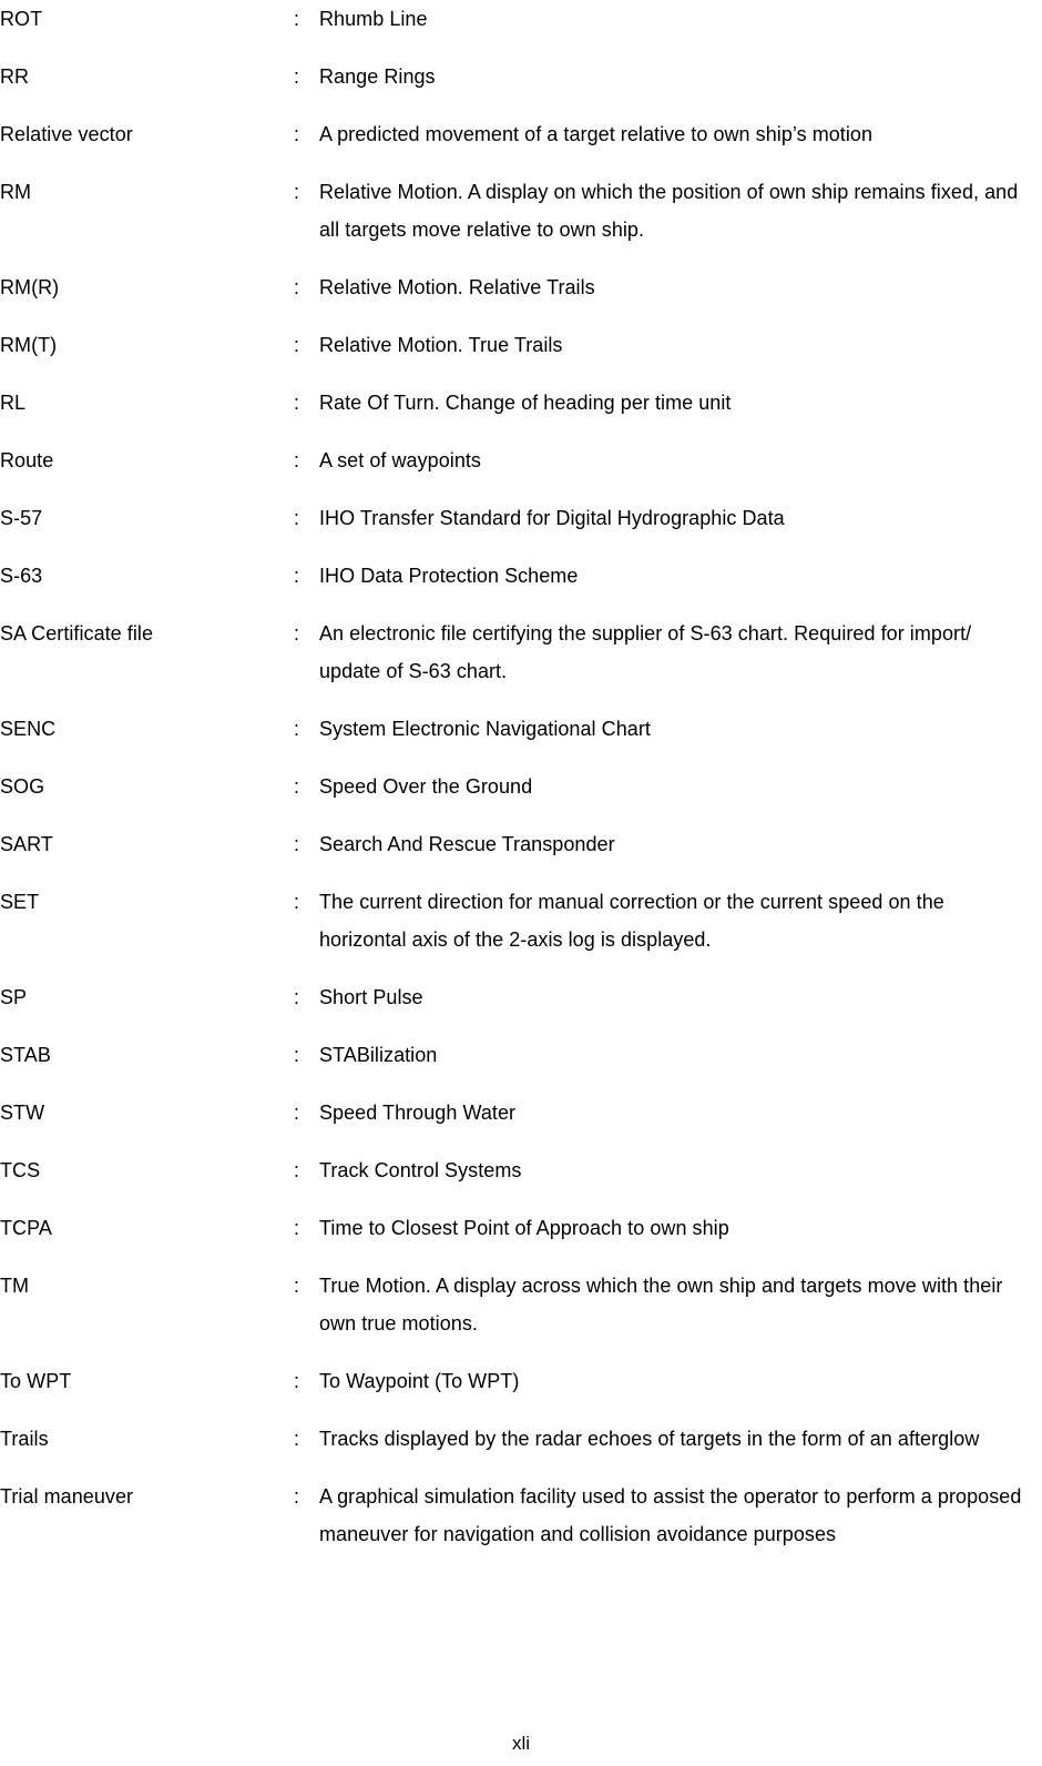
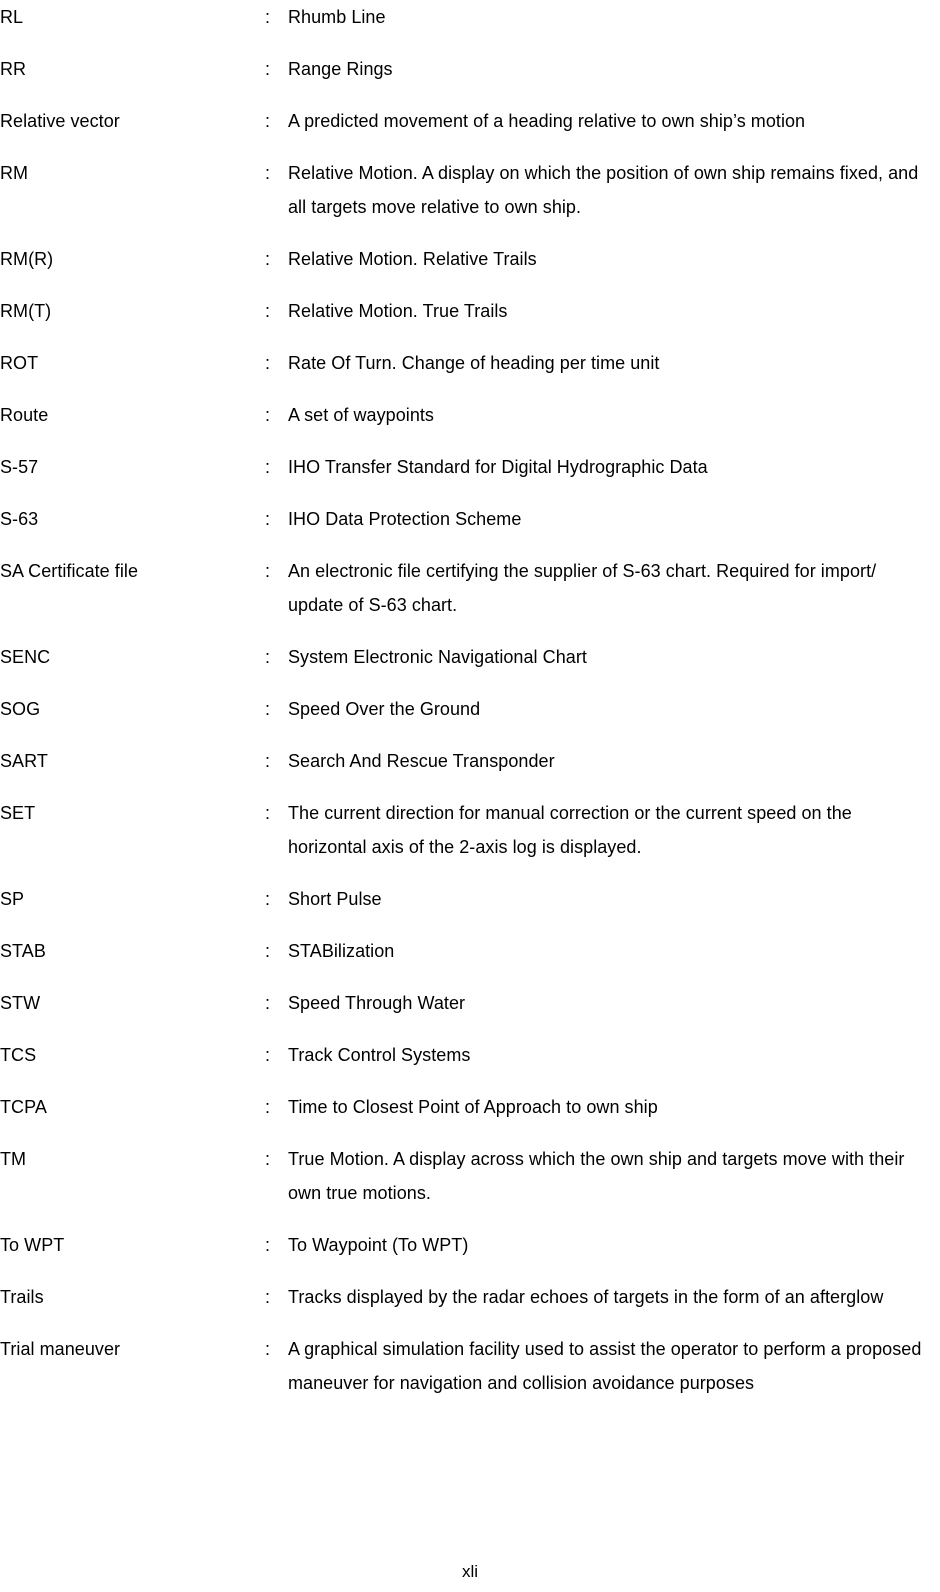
- ROT
+ RL
  :
  Rhumb Line
  RR
  :
  Range Rings
  Relative vector
  :
- A predicted movement of a target relative to own ship’s motion
+ A predicted movement of a heading relative to own ship’s motion
  RM
  :
  Relative Motion. A display on which the position of own ship remains fixed, and all targets move relative to own ship.
  RM(R)
  :
  Relative Motion. Relative Trails
  RM(T)
  :
  Relative Motion. True Trails
- RL
+ ROT
  :
  Rate Of Turn. Change of heading per time unit
  Route
  :
  A set of waypoints
  S-57
  :
  IHO Transfer Standard for Digital Hydrographic Data
  S-63
  :
  IHO Data Protection Scheme
  SA Certificate file
  :
  An electronic file certifying the supplier of S-63 chart. Required for import/ update of S-63 chart.
  SENC
  :
  System Electronic Navigational Chart
  SOG
  :
  Speed Over the Ground
  SART
  :
  Search And Rescue Transponder
  SET
  :
  The current direction for manual correction or the current speed on the horizontal axis of the 2-axis log is displayed.
  SP
  :
  Short Pulse
  STAB
  :
  STABilization
  STW
  :
  Speed Through Water
  TCS
  :
  Track Control Systems
  TCPA
  :
  Time to Closest Point of Approach to own ship
  TM
  :
  True Motion. A display across which the own ship and targets move with their own true motions.
  To WPT
  :
  To Waypoint (To WPT)
  Trails
  :
  Tracks displayed by the radar echoes of targets in the form of an afterglow
  Trial maneuver
  :
  A graphical simulation facility used to assist the operator to perform a proposed maneuver for navigation and collision avoidance purposes
  xli
